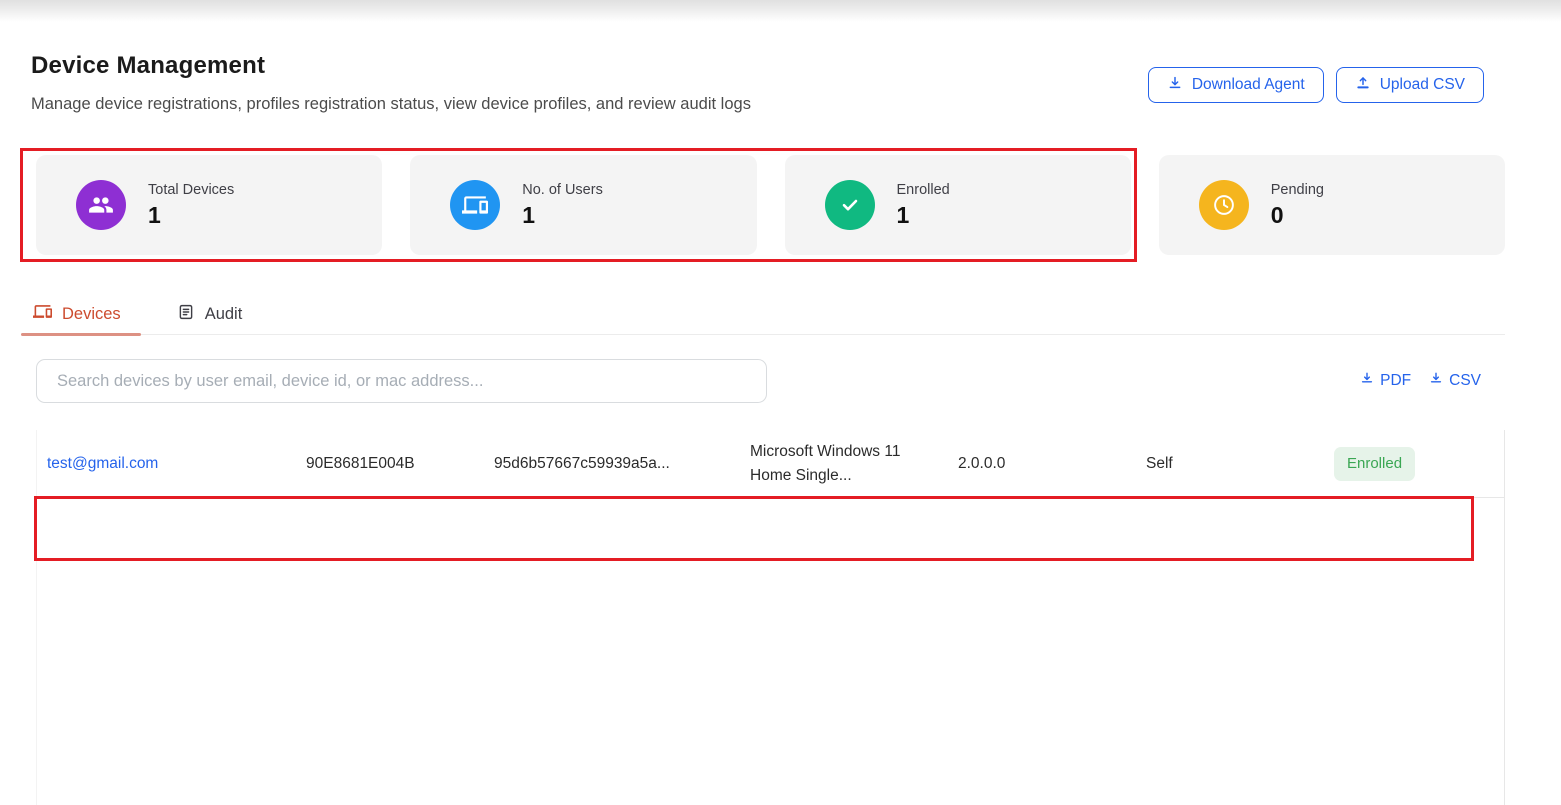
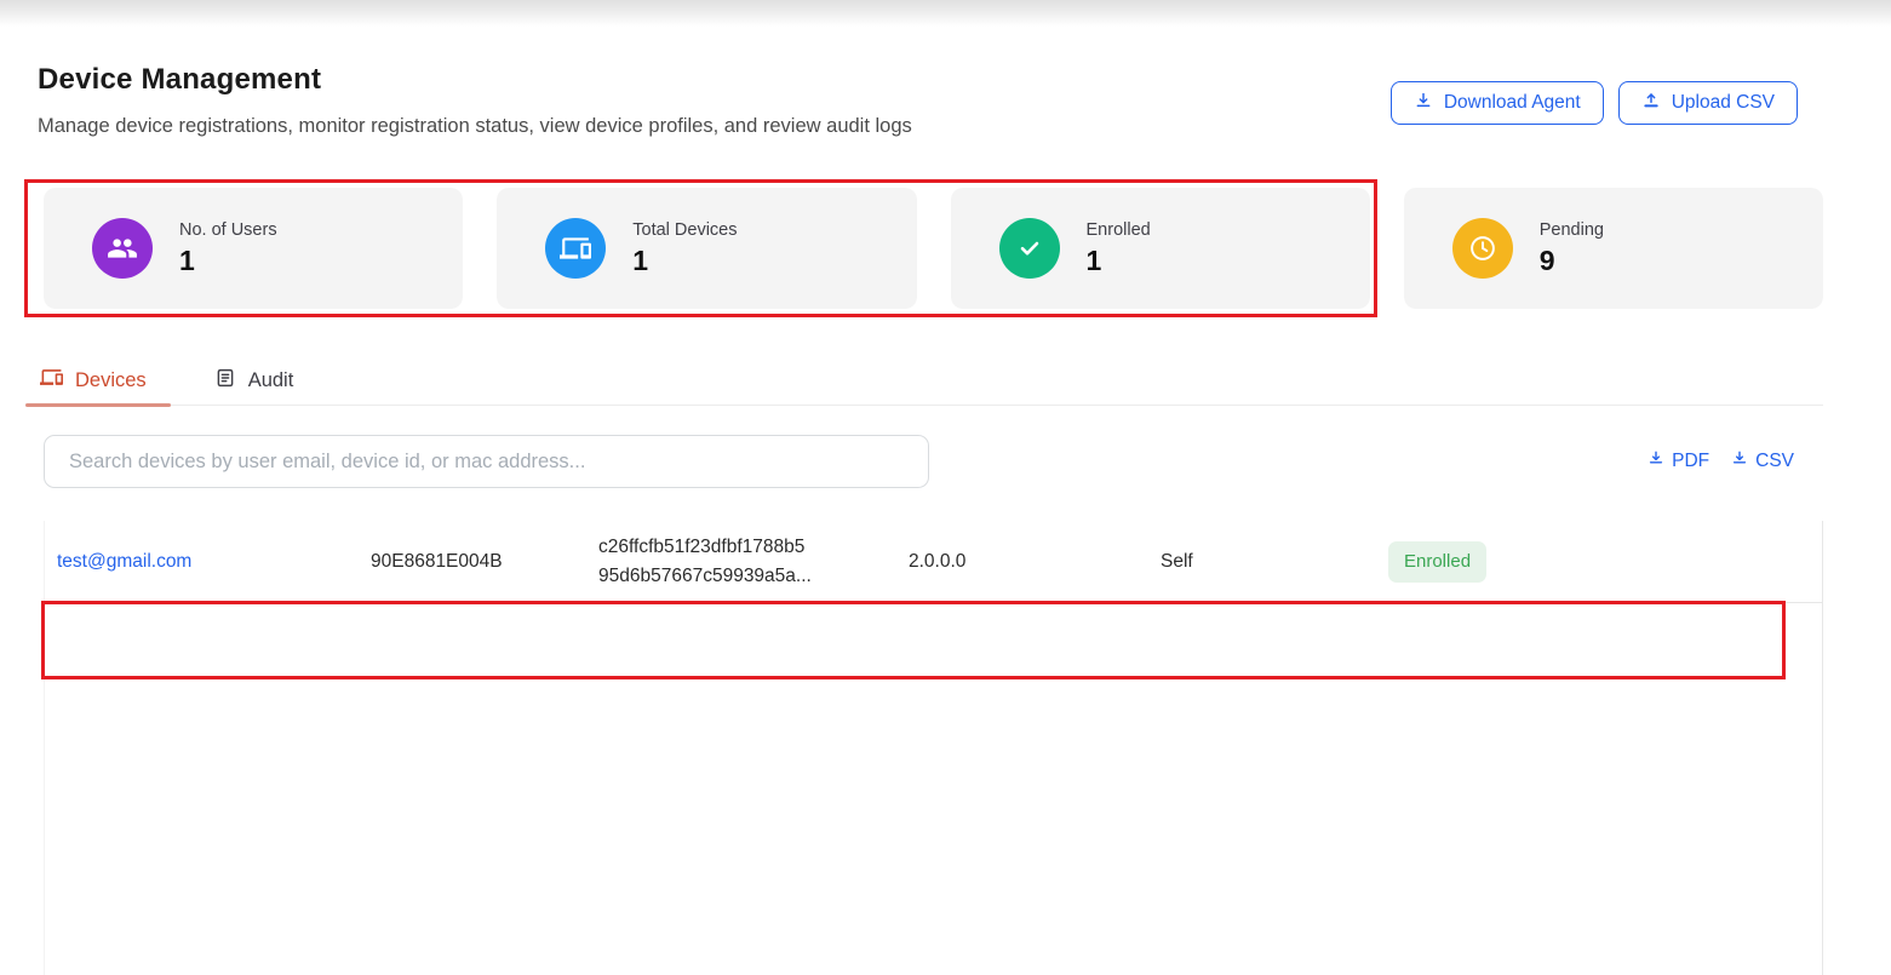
  Device Management
- Manage device registrations, profiles registration status, view device profiles, and review audit logs
+ Manage device registrations, monitor registration status, view device profiles, and review audit logs
  Download Agent
  Upload CSV
- Total Devices
+ No. of Users
  1
- No. of Users
+ Total Devices
  1
  Enrolled
  1
  Pending
- 0
+ 9
  Devices
  Audit
  Search devices by user email, device id, or mac address...
  PDF
  CSV
  test@gmail.com
  90E8681E004B
+ c26ffcfb51f23dfbf1788b5
  95d6b57667c59939a5a...
- Microsoft Windows 11
- Home Single...
  2.0.0.0
  Self
  Enrolled
